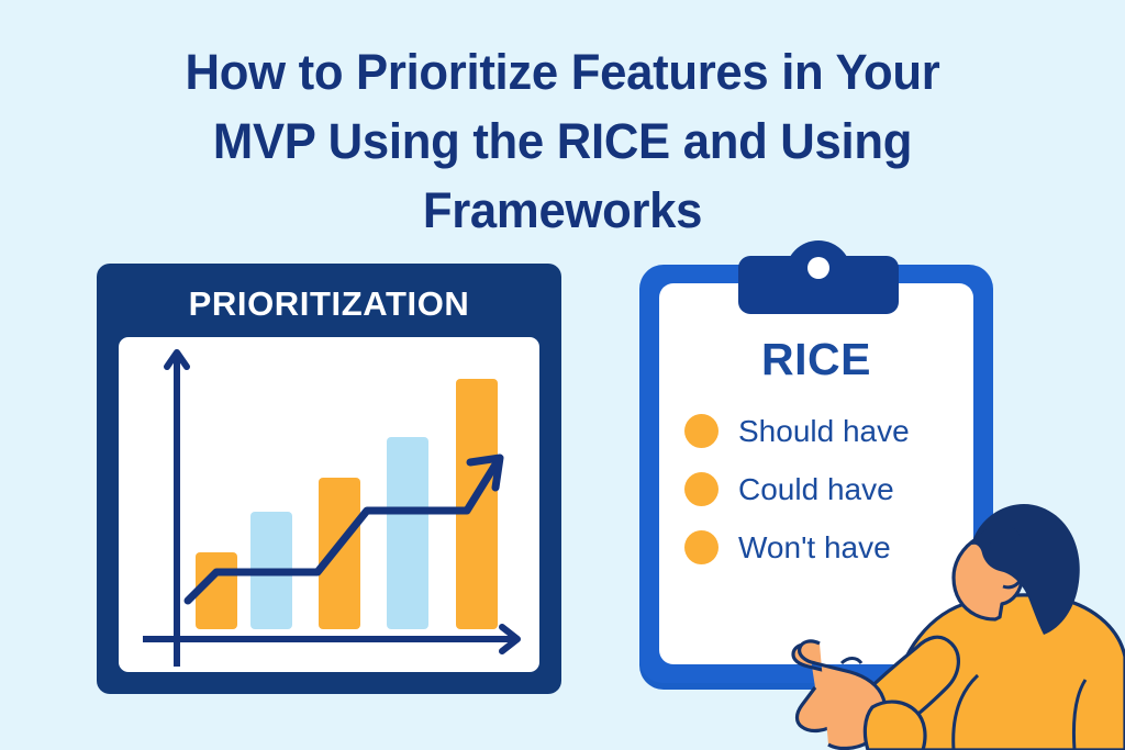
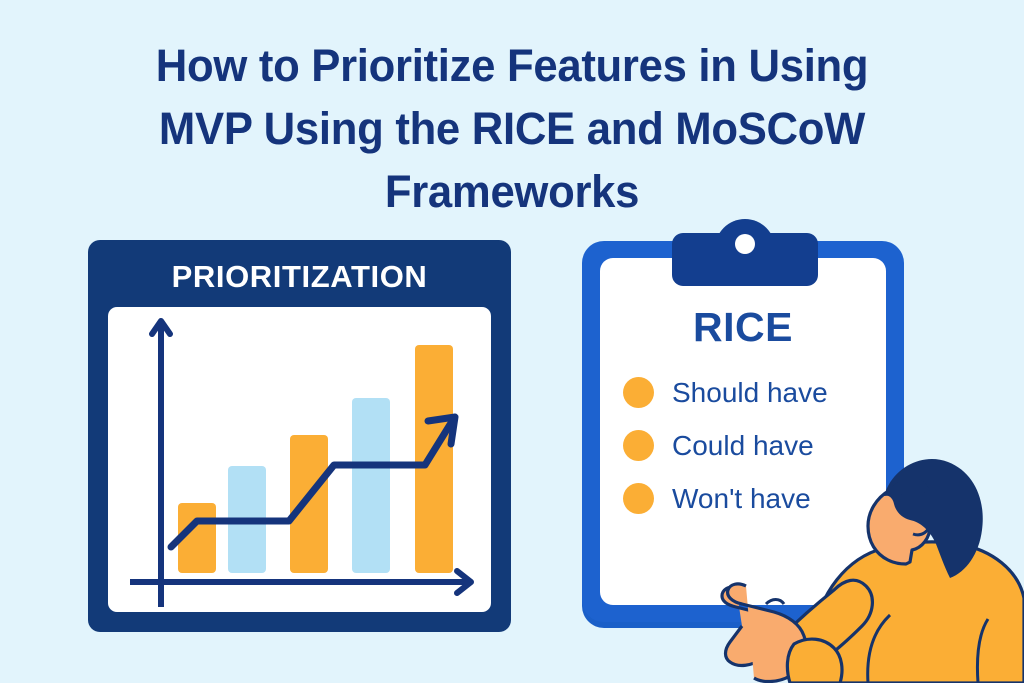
- How to Prioritize Features in Your
+ How to Prioritize Features in Using
- MVP Using the RICE and Using
+ MVP Using the RICE and MoSCoW
  Frameworks
  PRIORITIZATION
  RICE
  Should have
  Could have
  Won't have
